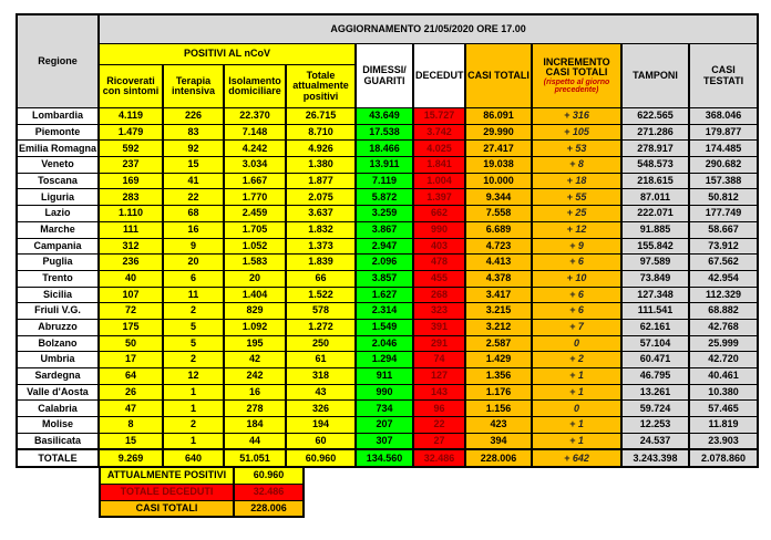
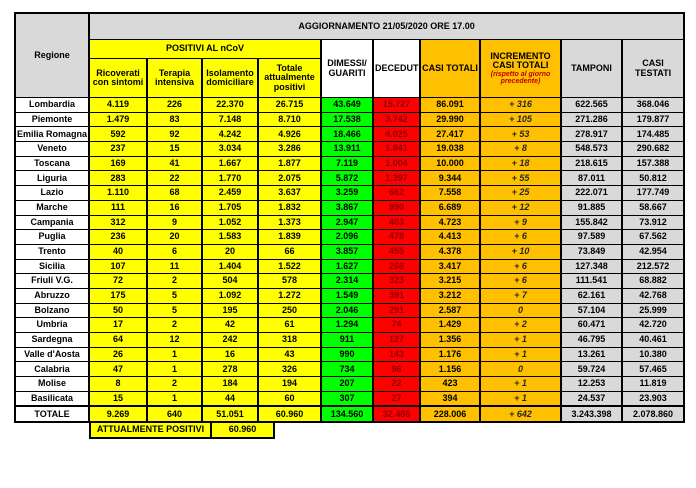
  Regione	AGGIORNAMENTO 21/05/2020 ORE 17.00
  POSITIVI AL nCoV	DIMESSI/ GUARITI	DECEDUT	CASI TOTALI	INCREMENTO CASI TOTALI	TAMPONI	CASI TESTATI
  Ricoverati con sintomi	Terapia intensiva	Isolamento domiciliare	Totale attualmente positivi
  Lombardia	4.119	226	22.370	26.715	43.649	15.727	86.091	+ 316	622.565	368.046
  Piemonte	1.479	83	7.148	8.710	17.538	3.742	29.990	+ 105	271.286	179.877
  Emilia Romagna	592	92	4.242	4.926	18.466	4.025	27.417	+ 53	278.917	174.485
- Veneto	237	15	3.034	1.380	13.911	1.841	19.038	+ 8	548.573	290.682
+ Veneto	237	15	3.034	3.286	13.911	1.841	19.038	+ 8	548.573	290.682
  Toscana	169	41	1.667	1.877	7.119	1.004	10.000	+ 18	218.615	157.388
  Liguria	283	22	1.770	2.075	5.872	1.397	9.344	+ 55	87.011	50.812
  Lazio	1.110	68	2.459	3.637	3.259	662	7.558	+ 25	222.071	177.749
  Marche	111	16	1.705	1.832	3.867	990	6.689	+ 12	91.885	58.667
  Campania	312	9	1.052	1.373	2.947	403	4.723	+ 9	155.842	73.912
  Puglia	236	20	1.583	1.839	2.096	478	4.413	+ 6	97.589	67.562
  Trento	40	6	20	66	3.857	455	4.378	+ 10	73.849	42.954
- Sicilia	107	11	1.404	1.522	1.627	268	3.417	+ 6	127.348	112.329
+ Sicilia	107	11	1.404	1.522	1.627	268	3.417	+ 6	127.348	212.572
- Friuli V.G.	72	2	829	578	2.314	323	3.215	+ 6	111.541	68.882
+ Friuli V.G.	72	2	504	578	2.314	323	3.215	+ 6	111.541	68.882
  Abruzzo	175	5	1.092	1.272	1.549	391	3.212	+ 7	62.161	42.768
  Bolzano	50	5	195	250	2.046	291	2.587	0	57.104	25.999
  Umbria	17	2	42	61	1.294	74	1.429	+ 2	60.471	42.720
  Sardegna	64	12	242	318	911	127	1.356	+ 1	46.795	40.461
  Valle d'Aosta	26	1	16	43	990	143	1.176	+ 1	13.261	10.380
  Calabria	47	1	278	326	734	96	1.156	0	59.724	57.465
  Molise	8	2	184	194	207	22	423	+ 1	12.253	11.819
  Basilicata	15	1	44	60	307	27	394	+ 1	24.537	23.903
  TOTALE	9.269	640	51.051	60.960	134.560	32.486	228.006	+ 642	3.243.398	2.078.860
  ATTUALMENTE POSITIVI	60.960
- TOTALE DECEDUTI	32.486
- CASI TOTALI	228.006
